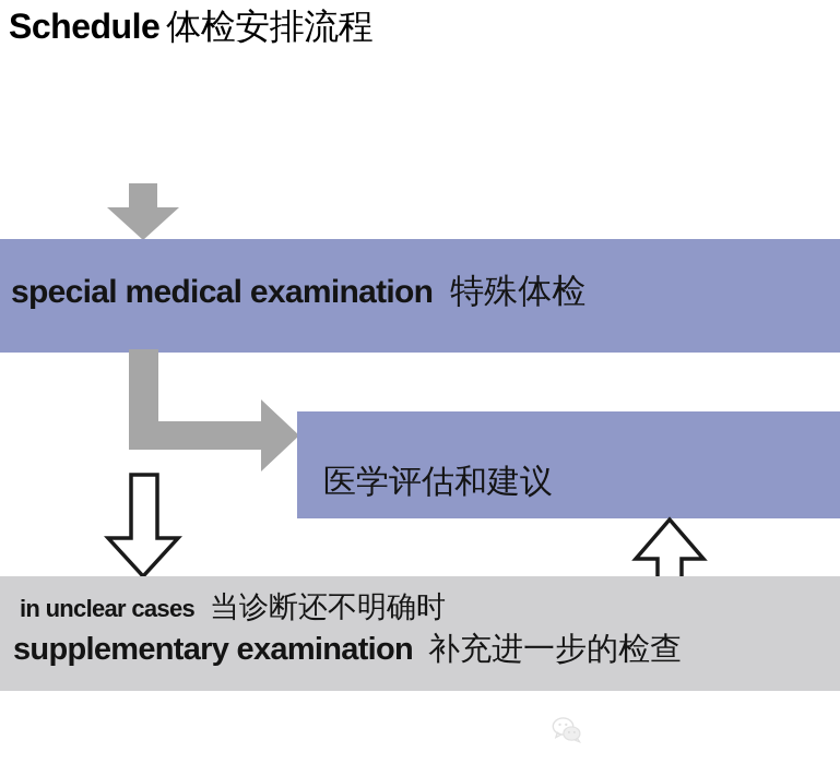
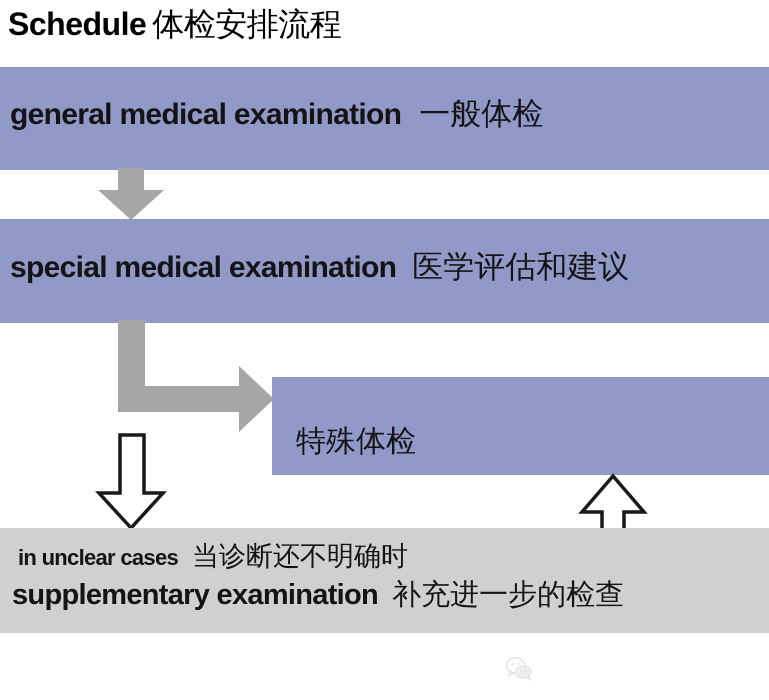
  Schedule 体检安排流程
+ general medical examination 一般体检
- special medical examination 特殊体检
+ special medical examination 医学评估和建议
- 医学评估和建议
+ 特殊体检
  in unclear cases 当诊断还不明确时
  supplementary examination 补充进一步的检查
